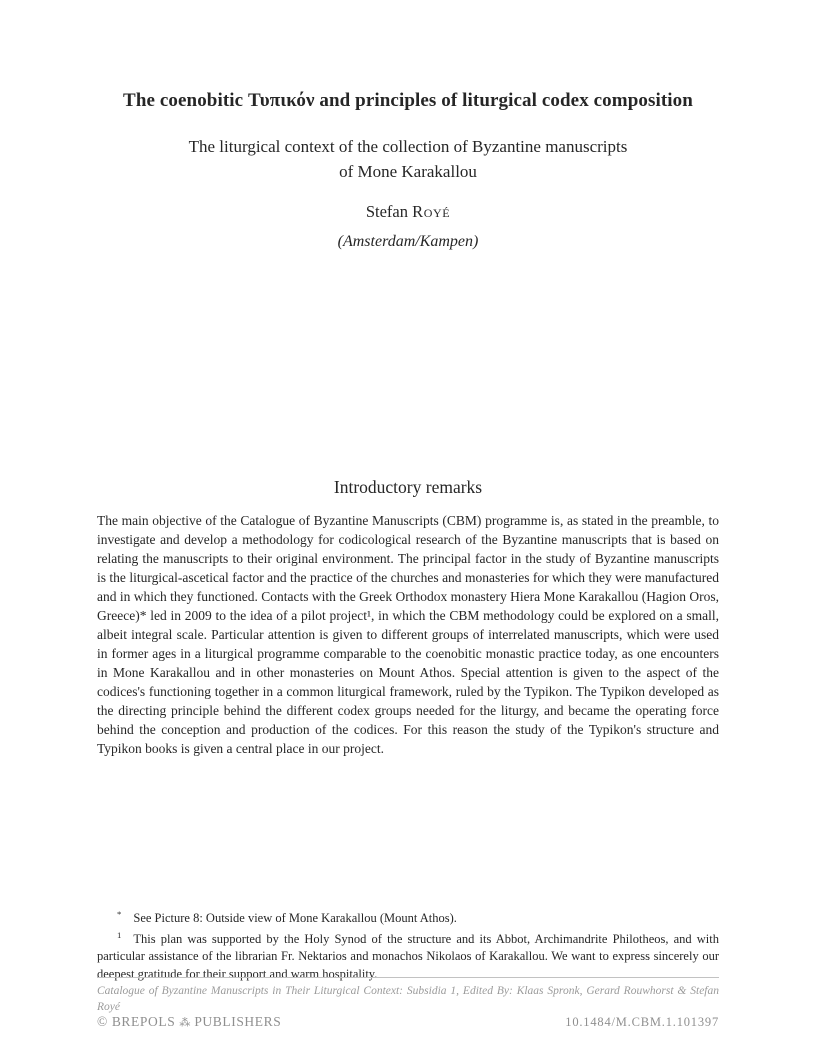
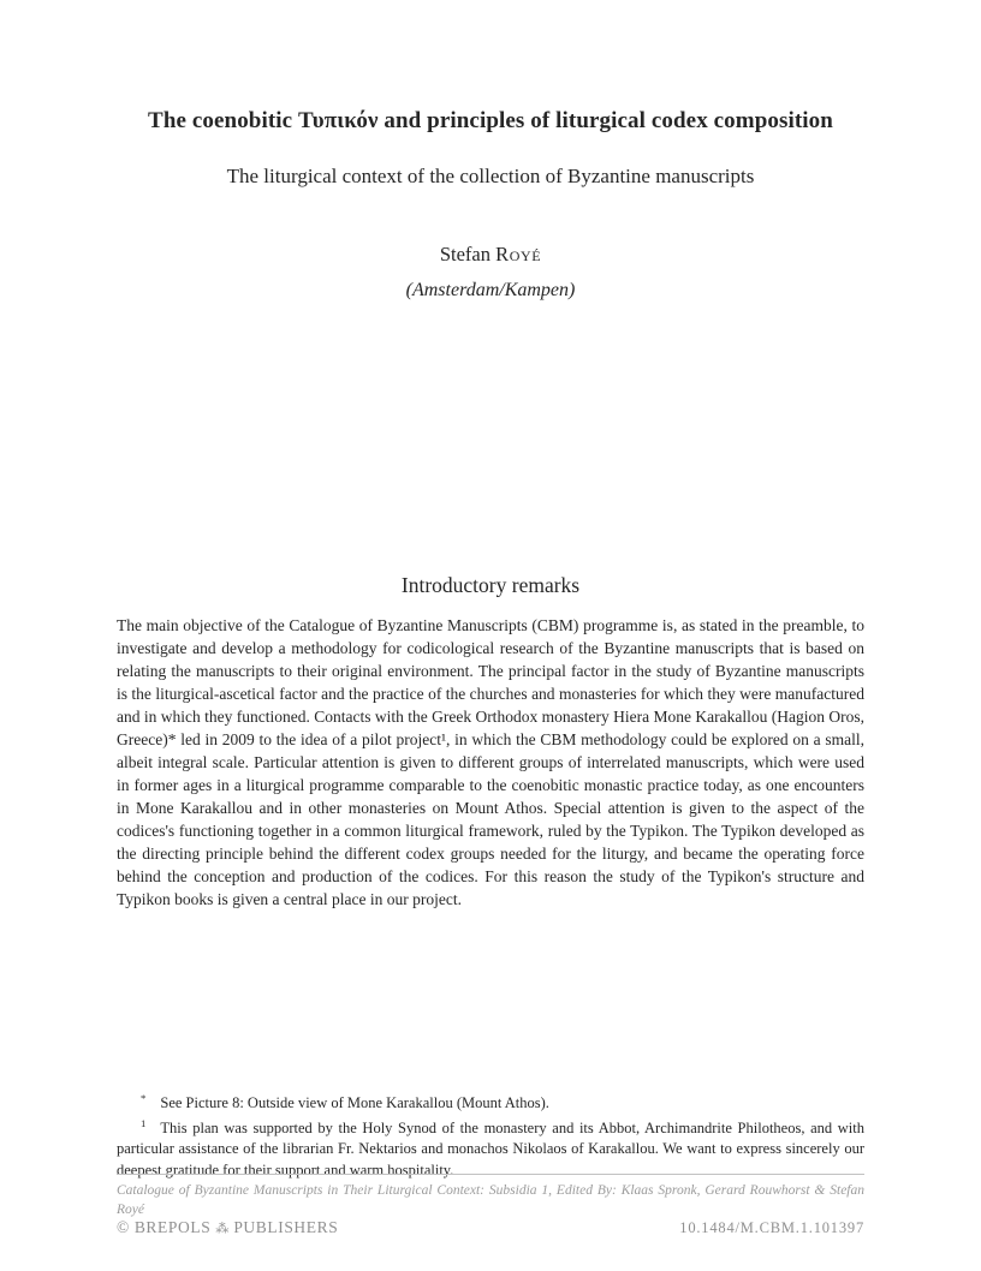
  The coenobitic Τυπικόν and principles of liturgical codex composition
  The liturgical context of the collection of Byzantine manuscripts
- of Mone Karakallou
  Stefan Royé
  (Amsterdam/Kampen)
  Introductory remarks
  The main objective of the Catalogue of Byzantine Manuscripts (CBM) programme is, as stated in the preamble, to investigate and develop a methodology for codicological research of the Byzantine manuscripts that is based on relating the manuscripts to their original environment. The principal factor in the study of Byzantine manuscripts is the liturgical-ascetical factor and the practice of the churches and monasteries for which they were manufactured and in which they functioned. Contacts with the Greek Orthodox monastery Hiera Mone Karakallou (Hagion Oros, Greece)* led in 2009 to the idea of a pilot project¹, in which the CBM methodology could be explored on a small, albeit integral scale. Particular attention is given to different groups of interrelated manuscripts, which were used in former ages in a liturgical programme comparable to the coenobitic monastic practice today, as one encounters in Mone Karakallou and in other monasteries on Mount Athos. Special attention is given to the aspect of the codices's functioning together in a common liturgical framework, ruled by the Typikon. The Typikon developed as the directing principle behind the different codex groups needed for the liturgy, and became the operating force behind the conception and production of the codices. For this reason the study of the Typikon's structure and Typikon books is given a central place in our project.
  * See Picture 8: Outside view of Mone Karakallou (Mount Athos).
- 1 This plan was supported by the Holy Synod of the structure and its Abbot, Archimandrite Philotheos, and with particular assistance of the librarian Fr. Nektarios and monachos Nikolaos of Karakallou. We want to express sincerely our deepest gratitude for their support and warm hospitality.
+ 1 This plan was supported by the Holy Synod of the monastery and its Abbot, Archimandrite Philotheos, and with particular assistance of the librarian Fr. Nektarios and monachos Nikolaos of Karakallou. We want to express sincerely our deepest gratitude for their support and warm hospitality.
  Catalogue of Byzantine Manuscripts in Their Liturgical Context: Subsidia 1, Edited By: Klaas Spronk, Gerard Rouwhorst & Stefan Royé
  © BREPOLS ⁂ PUBLISHERS
  10.1484/M.CBM.1.101397
